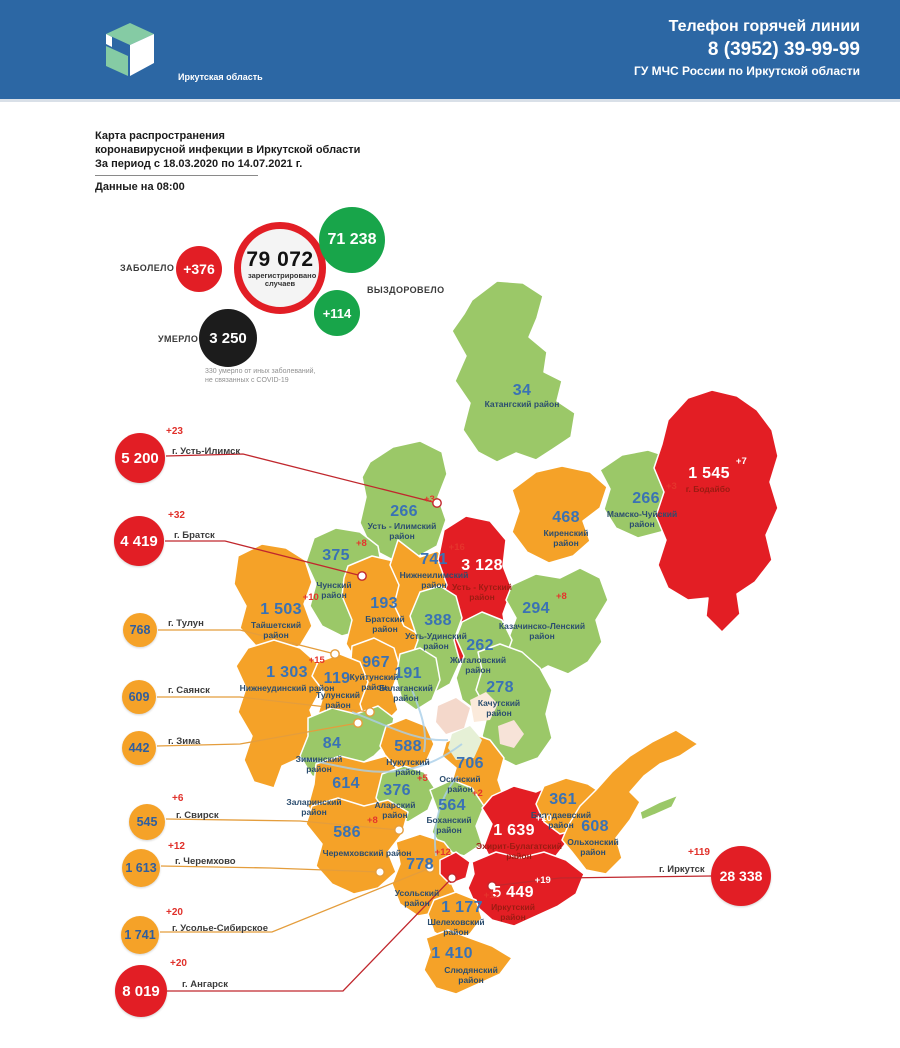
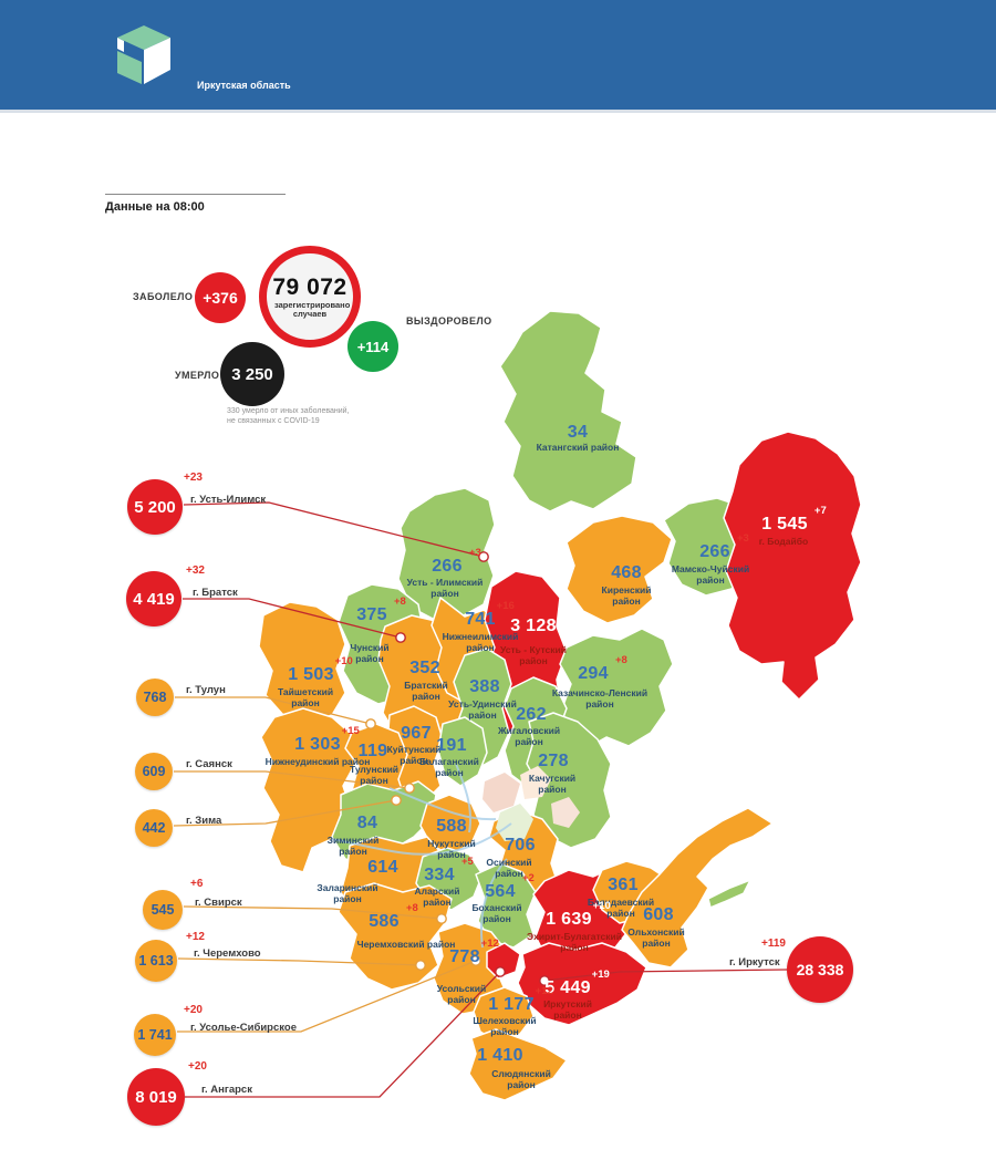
  Иркутская область
- Телефон горячей линии
- 8 (3952) 39-99-99
- ГУ МЧС России по Иркутской области
- Карта распространения
- коронавирусной инфекции в Иркутской области
- За период с 18.03.2020 по 14.07.2021 г.
  Данные на 08:00
  ЗАБОЛЕЛО
  +376
  79 072
  зарегистрирован случаев
- 71 238
  ВЫЗДОРОВЕЛО
  +114
  УМЕРЛО
  3 250
  34
  Катангский район
  266
  +3
  Усть - Илимский район
  468
  Киренский район
  266
  Мамско-Чуйский район
  1 545
  +7
  г. Бодайбо
  741
  Нижнеилимский район
  3 128
  Усть - Кутский район
  375
  +8
  Чунский район
  294
  +8
  Казачинско-Ленский район
  1 503
  +10
  Тайшетский район
- 193
+ 352
  Братский район
  388
  Усть-Удинский район
  262
  Жигаловский район
  1 303
  +15
  Нижнеудинский район
  967
  Куйтунский район
  191
  Балаганский район
  119
  Тулунский район
  278
  Качугский район
  84
  Зиминский район
  588
  Нукутский район
  706
  Осинский район
  614
  Заларинский район
- 376
+ 334
  +5
  Аларский район
  564
  +2
  Боханский район
  361
  Баяндаевский район
  1 639
  +10
  Эхирит-Булагатский район
  608
  Ольхонский район
  586
  +8
  Черемховский район
  778
  +12
  Усольский район
  5 449
  +19
  Иркутский район
  1 177
  +12
  Шелеховский район
  1 410
  Слюдянский район
  5 200
  +23
  г. Усть-Илимск
  4 419
  +32
  г. Братск
  768
  г. Тулун
  609
  г. Саянск
  442
  г. Зима
  545
  +6
  г. Свирск
  1 613
  +12
  г. Черемхово
  1 741
  +20
  г. Усолье-Сибирское
  8 019
  +20
  г. Ангарск
  28 338
  +119
  г. Иркутск
